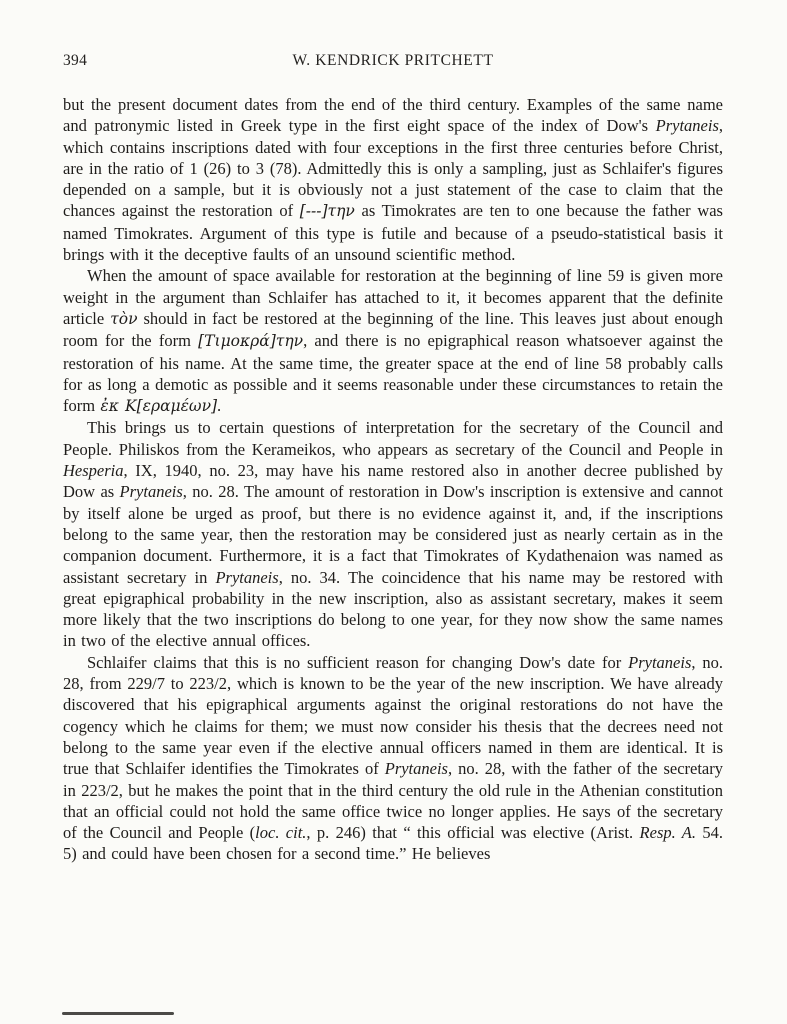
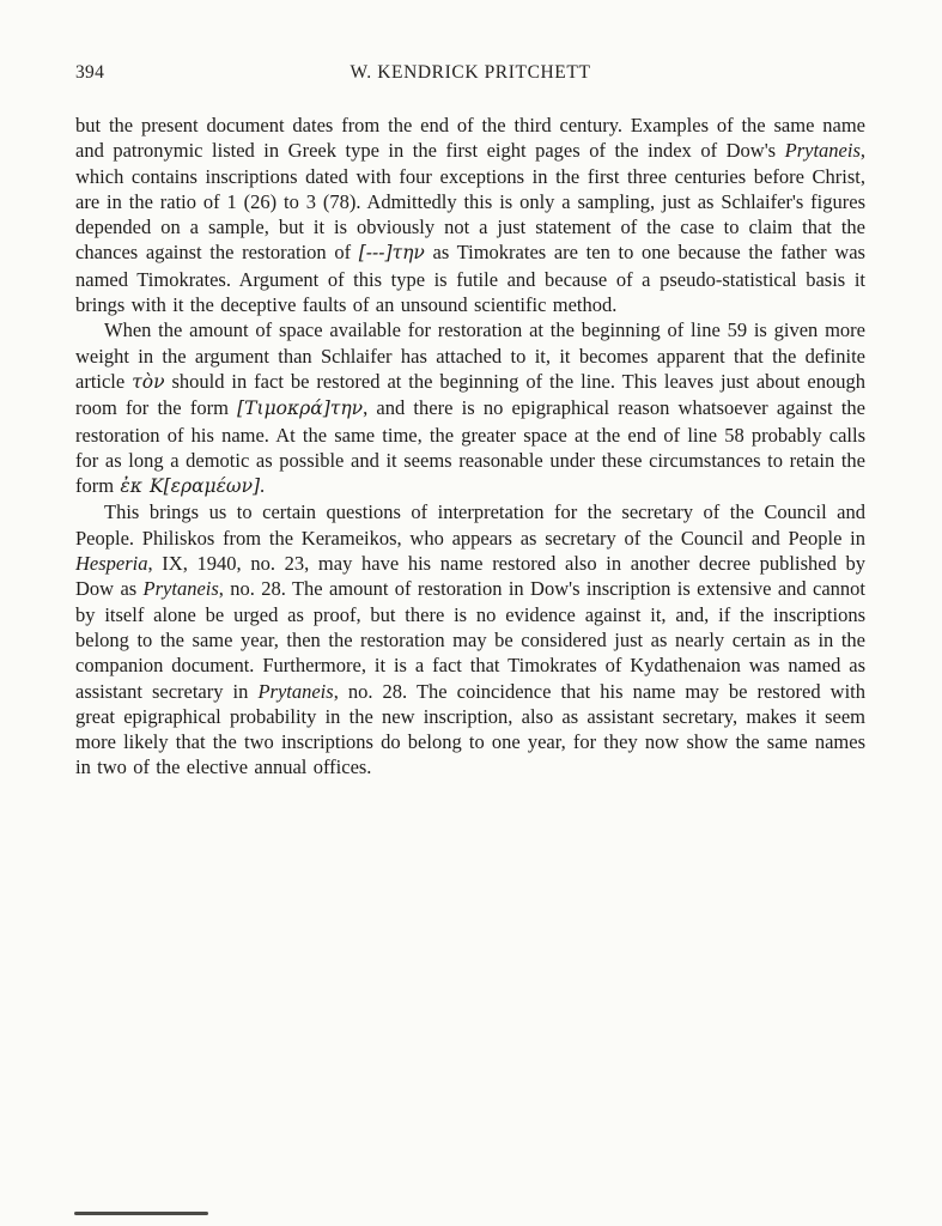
  394
  W. KENDRICK PRITCHETT
- but the present document dates from the end of the third century. Examples of the same name and patronymic listed in Greek type in the first eight space of the index of Dow's Prytaneis, which contains inscriptions dated with four exceptions in the first three centuries before Christ, are in the ratio of 1 (26) to 3 (78). Admittedly this is only a sampling, just as Schlaifer's figures depended on a sample, but it is obviously not a just statement of the case to claim that the chances against the restoration of [---]την as Timokrates are ten to one because the father was named Timokrates. Argument of this type is futile and because of a pseudo-statistical basis it brings with it the deceptive faults of an unsound scientific method.
+ but the present document dates from the end of the third century. Examples of the same name and patronymic listed in Greek type in the first eight pages of the index of Dow's Prytaneis, which contains inscriptions dated with four exceptions in the first three centuries before Christ, are in the ratio of 1 (26) to 3 (78). Admittedly this is only a sampling, just as Schlaifer's figures depended on a sample, but it is obviously not a just statement of the case to claim that the chances against the restoration of [---]την as Timokrates are ten to one because the father was named Timokrates. Argument of this type is futile and because of a pseudo-statistical basis it brings with it the deceptive faults of an unsound scientific method.
  When the amount of space available for restoration at the beginning of line 59 is given more weight in the argument than Schlaifer has attached to it, it becomes apparent that the definite article τὸν should in fact be restored at the beginning of the line. This leaves just about enough room for the form [Τιμοκρά]την, and there is no epigraphical reason whatsoever against the restoration of his name. At the same time, the greater space at the end of line 58 probably calls for as long a demotic as possible and it seems reasonable under these circumstances to retain the form ἐκ Κ[εραμέων].
- This brings us to certain questions of interpretation for the secretary of the Council and People. Philiskos from the Kerameikos, who appears as secretary of the Council and People in Hesperia, IX, 1940, no. 23, may have his name restored also in another decree published by Dow as Prytaneis, no. 28. The amount of restoration in Dow's inscription is extensive and cannot by itself alone be urged as proof, but there is no evidence against it, and, if the inscriptions belong to the same year, then the restoration may be considered just as nearly certain as in the companion document. Furthermore, it is a fact that Timokrates of Kydathenaion was named as assistant secretary in Prytaneis, no. 34. The coincidence that his name may be restored with great epigraphical probability in the new inscription, also as assistant secretary, makes it seem more likely that the two inscriptions do belong to one year, for they now show the same names in two of the elective annual offices.
+ This brings us to certain questions of interpretation for the secretary of the Council and People. Philiskos from the Kerameikos, who appears as secretary of the Council and People in Hesperia, IX, 1940, no. 23, may have his name restored also in another decree published by Dow as Prytaneis, no. 28. The amount of restoration in Dow's inscription is extensive and cannot by itself alone be urged as proof, but there is no evidence against it, and, if the inscriptions belong to the same year, then the restoration may be considered just as nearly certain as in the companion document. Furthermore, it is a fact that Timokrates of Kydathenaion was named as assistant secretary in Prytaneis, no. 28. The coincidence that his name may be restored with great epigraphical probability in the new inscription, also as assistant secretary, makes it seem more likely that the two inscriptions do belong to one year, for they now show the same names in two of the elective annual offices.
- Schlaifer claims that this is no sufficient reason for changing Dow's date for Prytaneis, no. 28, from 229/7 to 223/2, which is known to be the year of the new inscription. We have already discovered that his epigraphical arguments against the original restorations do not have the cogency which he claims for them; we must now consider his thesis that the decrees need not belong to the same year even if the elective annual officers named in them are identical. It is true that Schlaifer identifies the Timokrates of Prytaneis, no. 28, with the father of the secretary in 223/2, but he makes the point that in the third century the old rule in the Athenian constitution that an official could not hold the same office twice no longer applies. He says of the secretary of the Council and People (loc. cit., p. 246) that “ this official was elective (Arist. Resp. A. 54. 5) and could have been chosen for a second time.” He believes
